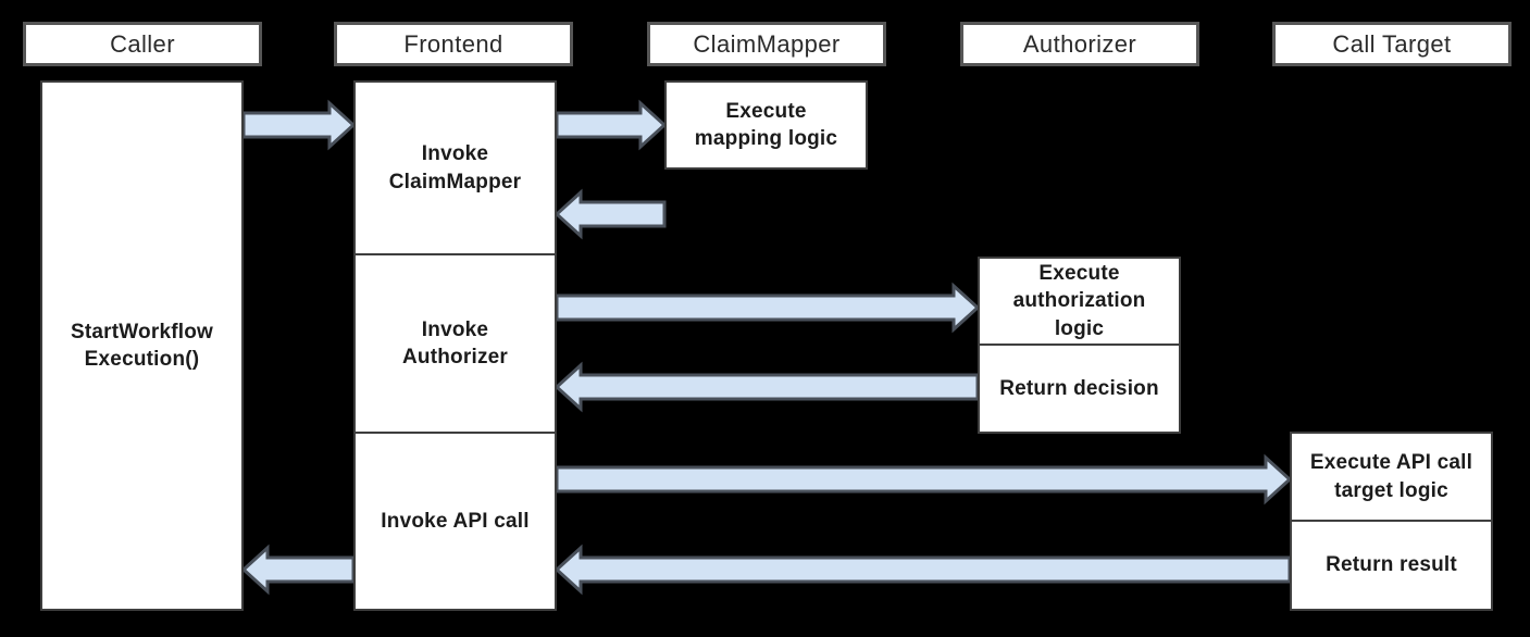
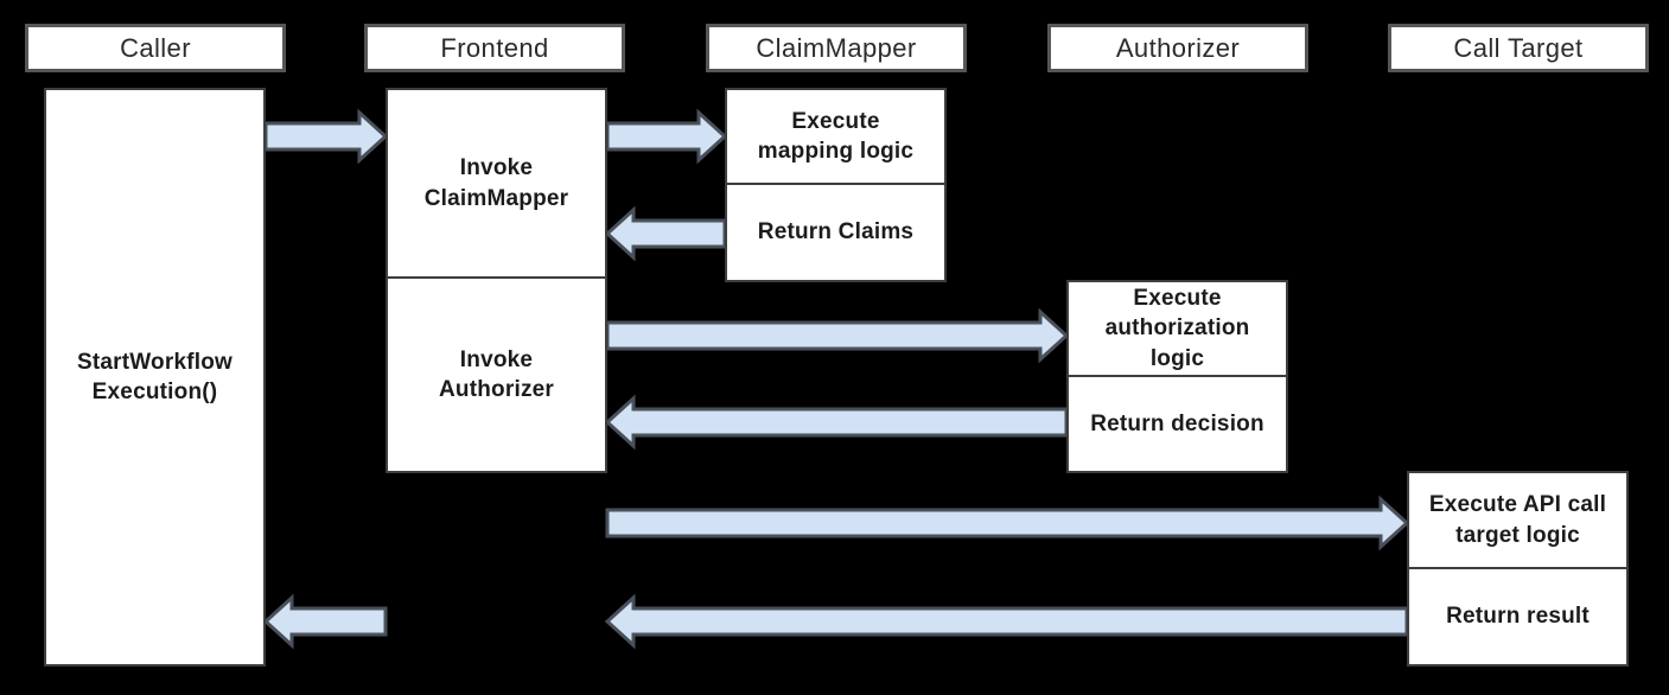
  Caller
  Frontend
  ClaimMapper
  Authorizer
  Call Target
  StartWorkflow
  Execution()
  Invoke
  ClaimMapper
  Invoke
  Authorizer
- Invoke API call
  Execute
  mapping logic
+ Return Claims
  Execute
  authorization
  logic
  Return decision
  Execute API call
  target logic
  Return result
